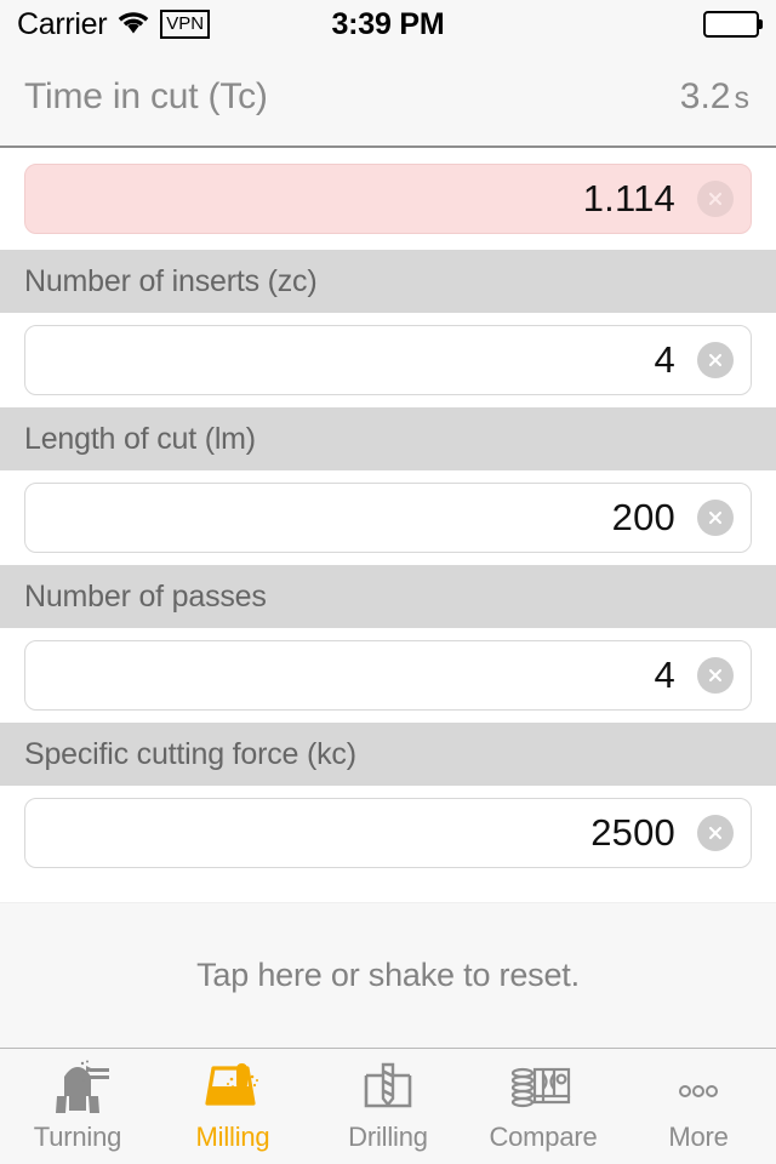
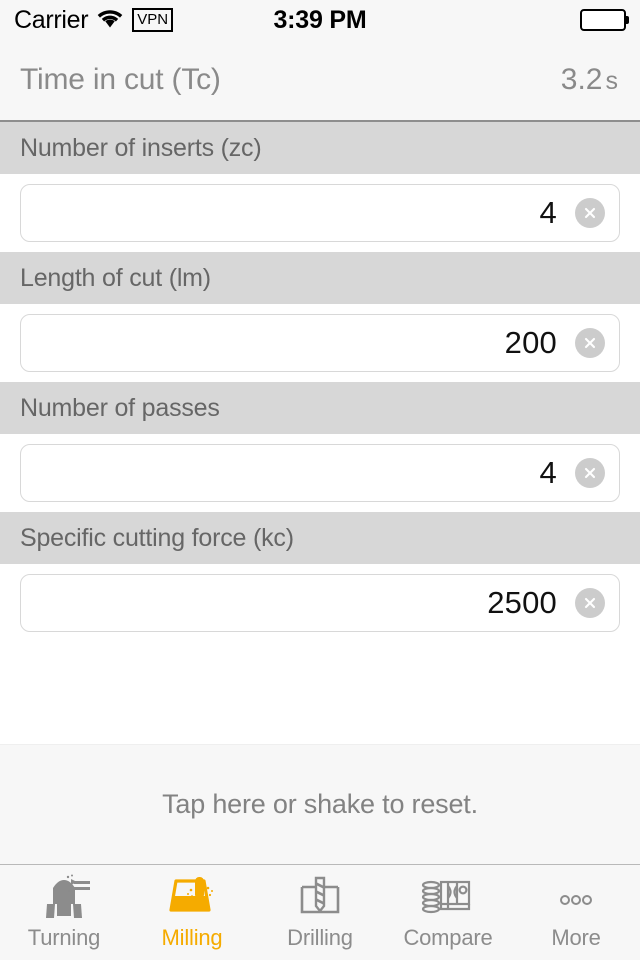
  Carrier
  VPN
  3:39 PM
  Time in cut (Tc)
  3.2s
- 1.114
  Number of inserts (zc)
  4
  Length of cut (lm)
  200
  Number of passes
  4
  Specific cutting force (kc)
  2500
  Tap here or shake to reset.
  Turning
  Milling
  Drilling
  Compare
  More
